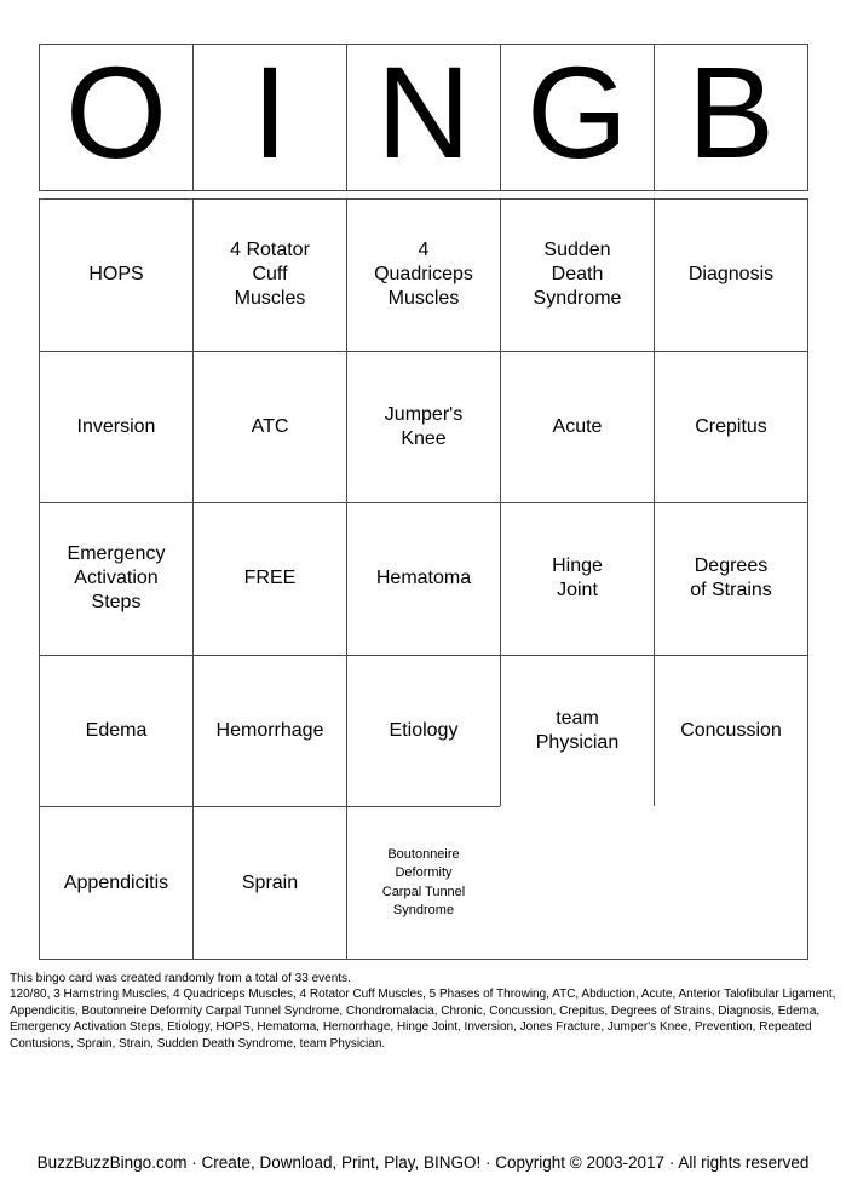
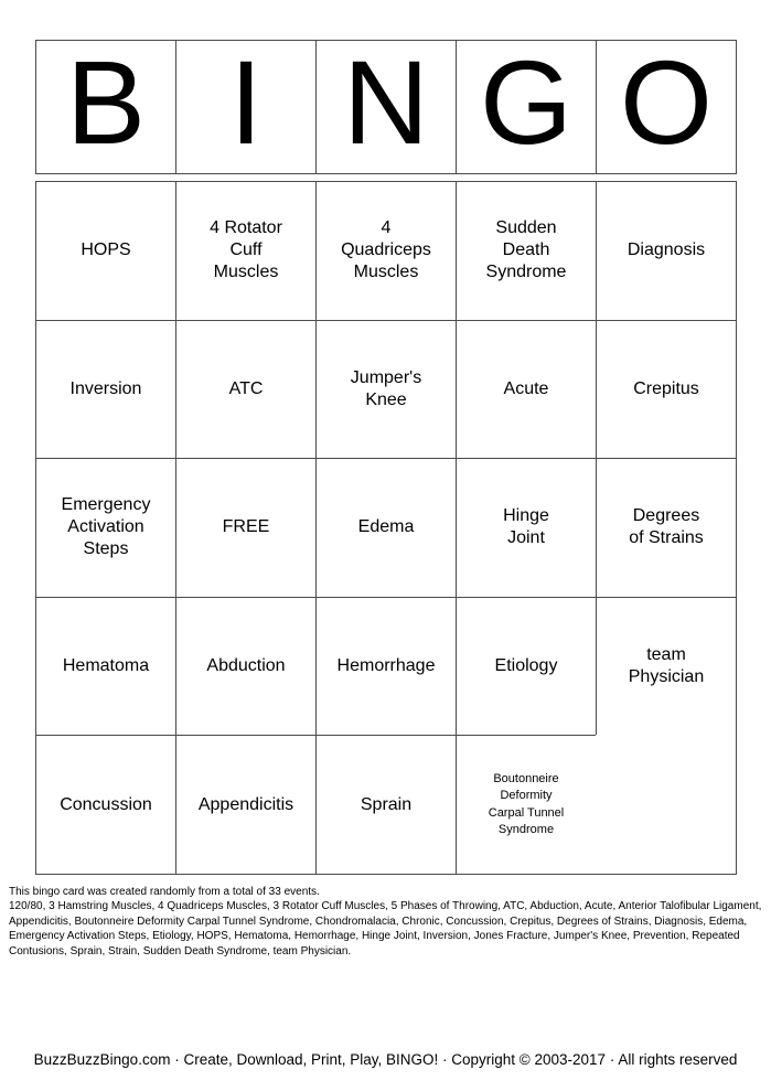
- O
+ B
  I
  N
  G
- B
+ O
  HOPS
  4 Rotator
  Cuff
  Muscles
  4
  Quadriceps
  Muscles
  Sudden
  Death
  Syndrome
  Diagnosis
  Inversion
  ATC
  Jumper's
  Knee
  Acute
  Crepitus
  Emergency
  Activation
  Steps
  FREE
- Hematoma
+ Edema
  Hinge
  Joint
  Degrees
  of Strains
- Edema
+ Hematoma
+ Abduction
  Hemorrhage
  Etiology
  team
  Physician
  Concussion
  Appendicitis
  Sprain
  Boutonneire
  Deformity
  Carpal Tunnel
  Syndrome
  This bingo card was created randomly from a total of 33 events.
- 120/80, 3 Hamstring Muscles, 4 Quadriceps Muscles, 4 Rotator Cuff Muscles, 5 Phases of Throwing, ATC, Abduction, Acute, Anterior Talofibular Ligament, Appendicitis, Boutonneire Deformity Carpal Tunnel Syndrome, Chondromalacia, Chronic, Concussion, Crepitus, Degrees of Strains, Diagnosis, Edema, Emergency Activation Steps, Etiology, HOPS, Hematoma, Hemorrhage, Hinge Joint, Inversion, Jones Fracture, Jumper's Knee, Prevention, Repeated Contusions, Sprain, Strain, Sudden Death Syndrome, team Physician.
+ 120/80, 3 Hamstring Muscles, 4 Quadriceps Muscles, 3 Rotator Cuff Muscles, 5 Phases of Throwing, ATC, Abduction, Acute, Anterior Talofibular Ligament, Appendicitis, Boutonneire Deformity Carpal Tunnel Syndrome, Chondromalacia, Chronic, Concussion, Crepitus, Degrees of Strains, Diagnosis, Edema, Emergency Activation Steps, Etiology, HOPS, Hematoma, Hemorrhage, Hinge Joint, Inversion, Jones Fracture, Jumper's Knee, Prevention, Repeated Contusions, Sprain, Strain, Sudden Death Syndrome, team Physician.
  BuzzBuzzBingo.com · Create, Download, Print, Play, BINGO! · Copyright © 2003-2017 · All rights reserved
